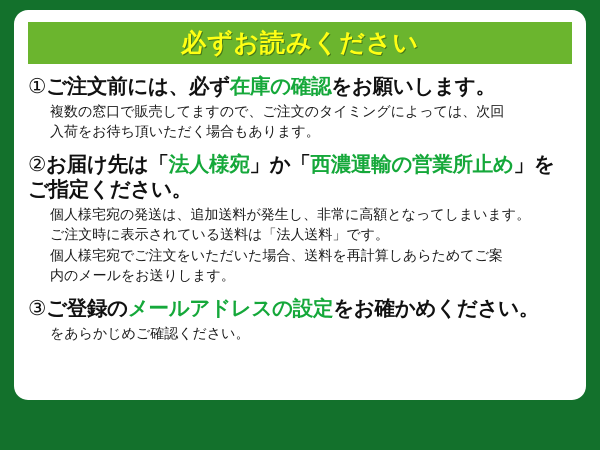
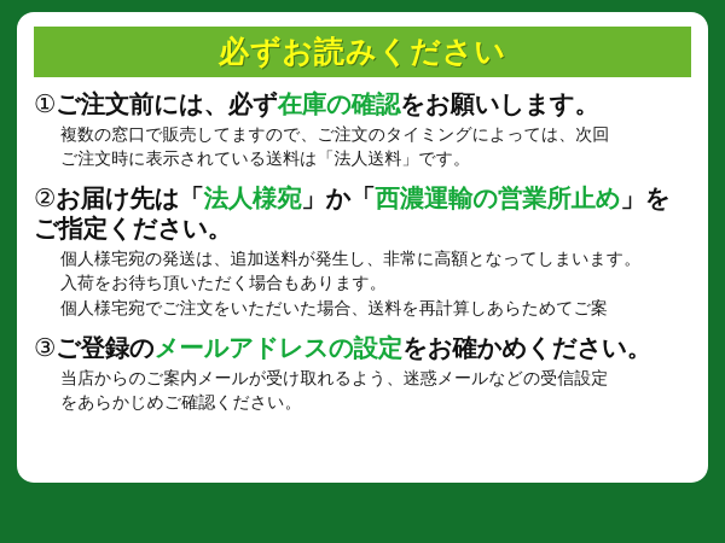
  必ずお読みください
  ①ご注文前には、必ず在庫の確認をお願いします。
  複数の窓口で販売してますので、ご注文のタイミングによっては、次回
- 入荷をお待ち頂いただく場合もあります。
+ ご注文時に表示されている送料は「法人送料」です。
  ②お届け先は「法人様宛」か「西濃運輸の営業所止め」をご指定ください。
  個人様宅宛の発送は、追加送料が発生し、非常に高額となってしまいます。
- ご注文時に表示されている送料は「法人送料」です。
+ 入荷をお待ち頂いただく場合もあります。
  個人様宅宛でご注文をいただいた場合、送料を再計算しあらためてご案
- 内のメールをお送りします。
  ③ご登録のメールアドレスの設定をお確かめください。
+ 当店からのご案内メールが受け取れるよう、迷惑メールなどの受信設定
  をあらかじめご確認ください。
